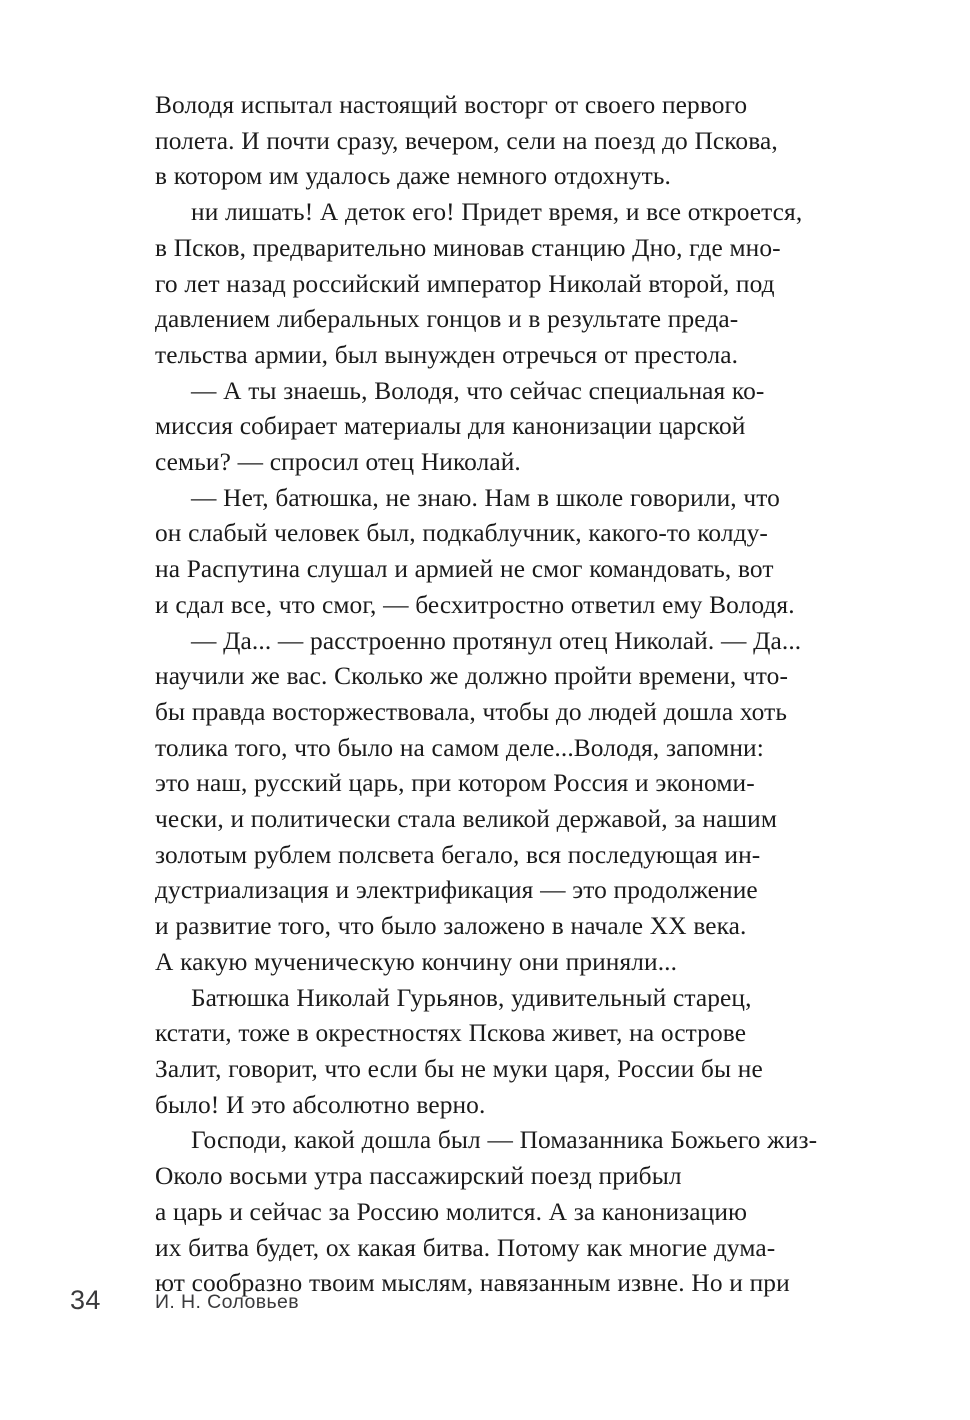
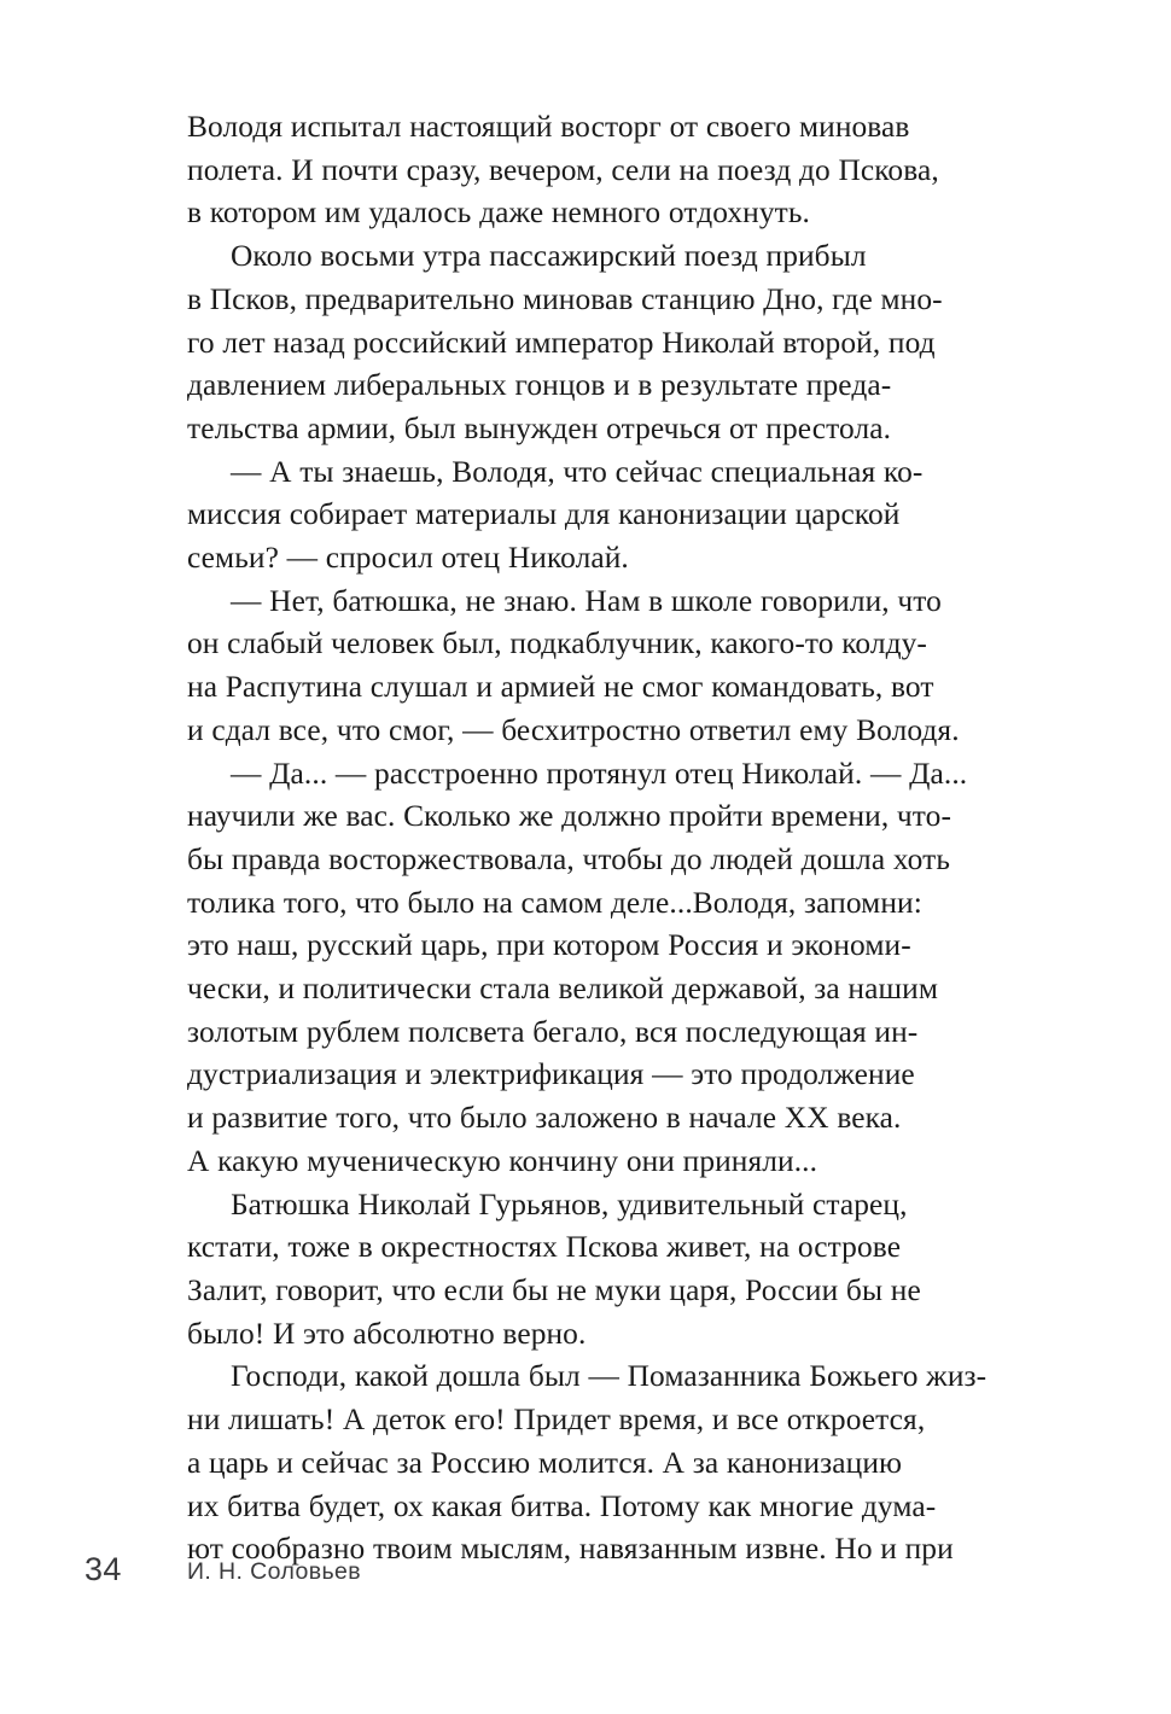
- Володя испытал настоящий восторг от своего первого
+ Володя испытал настоящий восторг от своего миновав
  полета. И почти сразу, вечером, сели на поезд до Пскова,
  в котором им удалось даже немного отдохнуть.
- ни лишать! А деток его! Придет время, и все откроется,
+ Около восьми утра пассажирский поезд прибыл
  в Псков, предварительно миновав станцию Дно, где мно-
  го лет назад российский император Николай второй, под
  давлением либеральных гонцов и в результате преда-
  тельства армии, был вынужден отречься от престола.
  — А ты знаешь, Володя, что сейчас специальная ко-
  миссия собирает материалы для канонизации царской
  семьи? — спросил отец Николай.
  — Нет, батюшка, не знаю. Нам в школе говорили, что
  он слабый человек был, подкаблучник, какого-то колду-
  на Распутина слушал и армией не смог командовать, вот
  и сдал все, что смог, — бесхитростно ответил ему Володя.
  — Да... — расстроенно протянул отец Николай. — Да...
  научили же вас. Сколько же должно пройти времени, что-
  бы правда восторжествовала, чтобы до людей дошла хоть
  толика того, что было на самом деле...Володя, запомни:
  это наш, русский царь, при котором Россия и экономи-
  чески, и политически стала великой державой, за нашим
  золотым рублем полсвета бегало, вся последующая ин-
  дустриализация и электрификация — это продолжение
  и развитие того, что было заложено в начале XX века.
  А какую мученическую кончину они приняли...
  Батюшка Николай Гурьянов, удивительный старец,
  кстати, тоже в окрестностях Пскова живет, на острове
  Залит, говорит, что если бы не муки царя, России бы не
  было! И это абсолютно верно.
  Господи, какой дошла был — Помазанника Божьего жиз-
- Около восьми утра пассажирский поезд прибыл
+ ни лишать! А деток его! Придет время, и все откроется,
  а царь и сейчас за Россию молится. А за канонизацию
  их битва будет, ох какая битва. Потому как многие дума-
  ют сообразно твоим мыслям, навязанным извне. Но и при
  34
  И. Н. Соловьев
